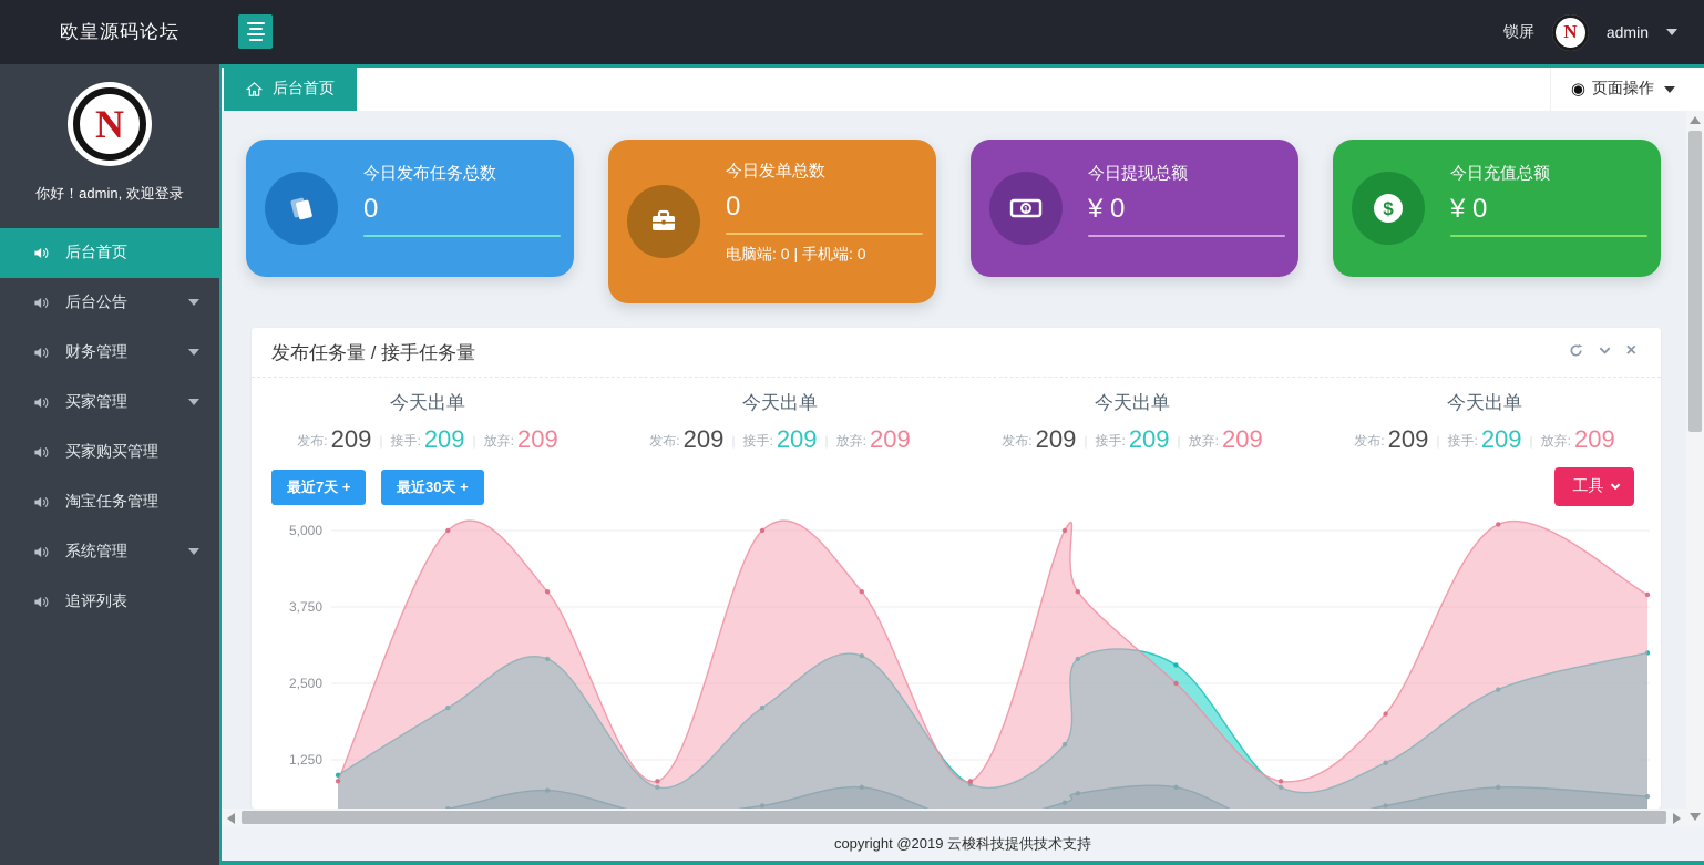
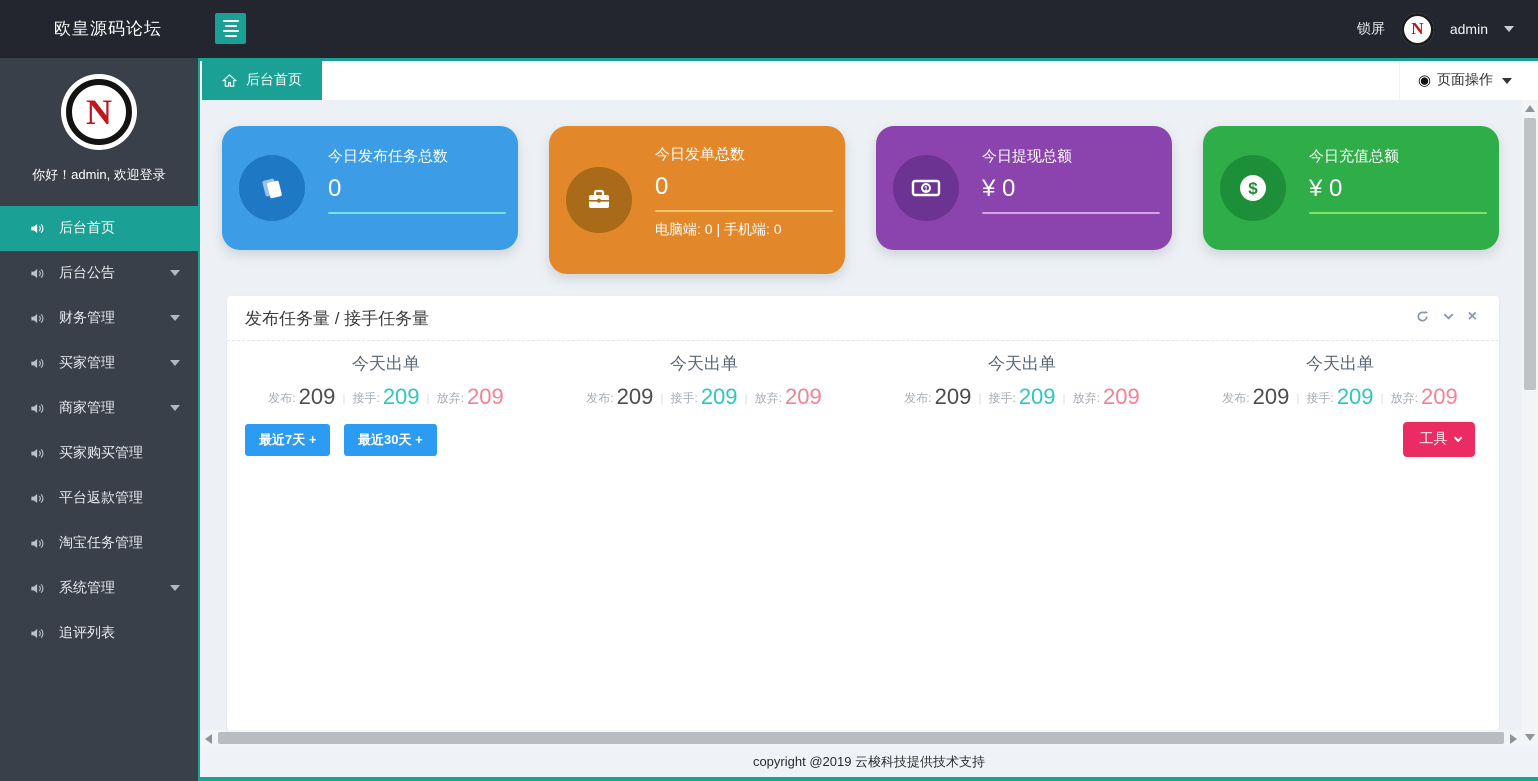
  欧皇源码论坛
  锁屏
  N
  admin
  N
  你好！admin, 欢迎登录
  后台首页
  后台公告
  财务管理
  买家管理
+ 商家管理
  买家购买管理
+ 平台返款管理
  淘宝任务管理
  系统管理
  追评列表
  后台首页
  ◉
  页面操作
  今日发布任务总数
  0
  今日发单总数
  0
  电脑端: 0 | 手机端: 0
  今日提现总额
  ¥ 0
  $
  今日充值总额
  ¥ 0
  发布任务量 / 接手任务量
  ×
  今天出单
  发布: 209 接手: 209 放弃: 209
  今天出单
  发布: 209 接手: 209 放弃: 209
  今天出单
  发布: 209 接手: 209 放弃: 209
  今天出单
  发布: 209 接手: 209 放弃: 209
  最近7天 +
  最近30天 +
  工具
- 5,000
- 3,750
- 2,500
- 1,250
  copyright @2019 云梭科技提供技术支持
